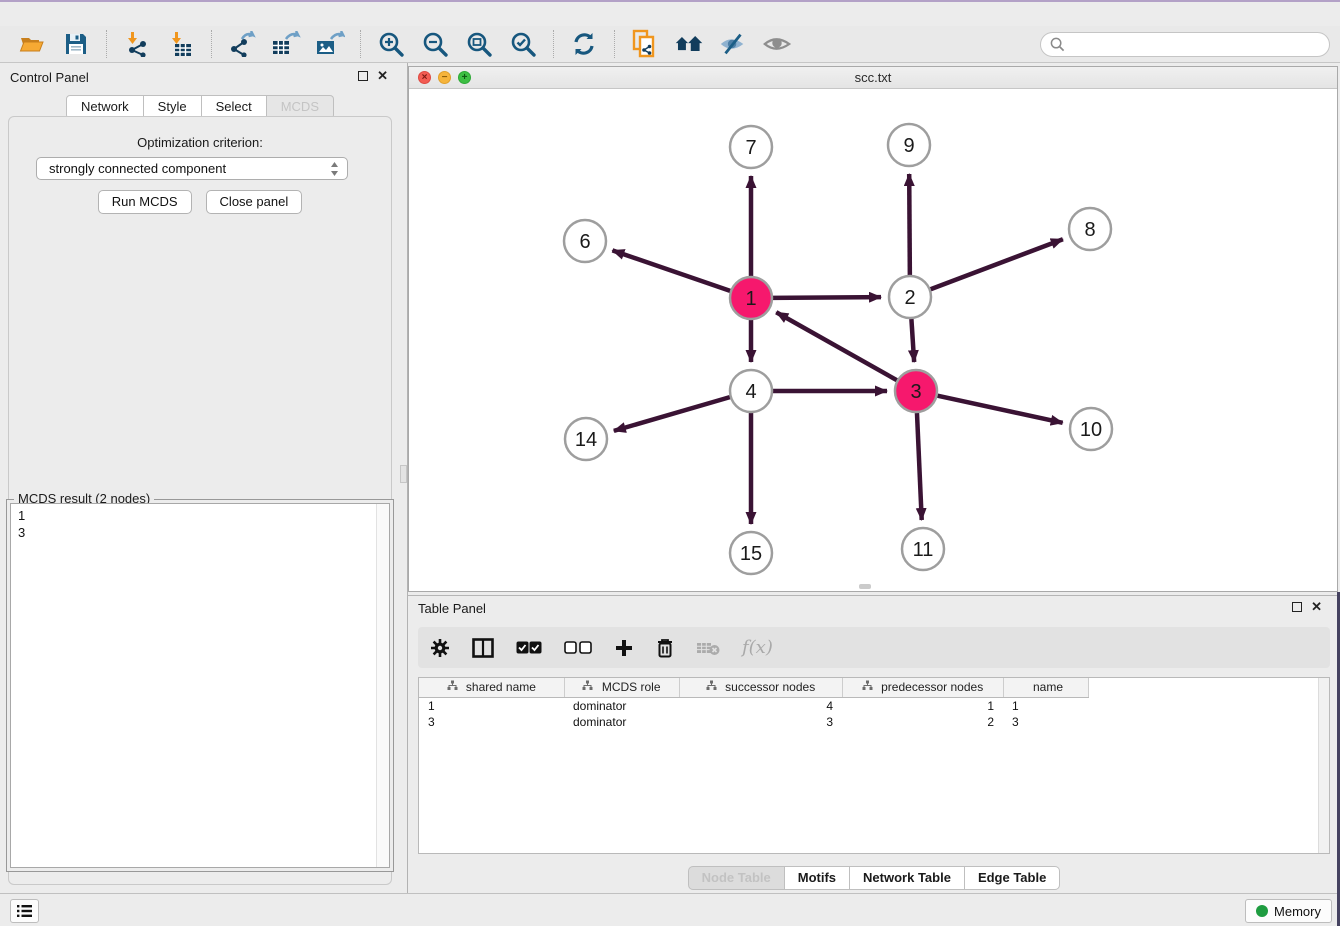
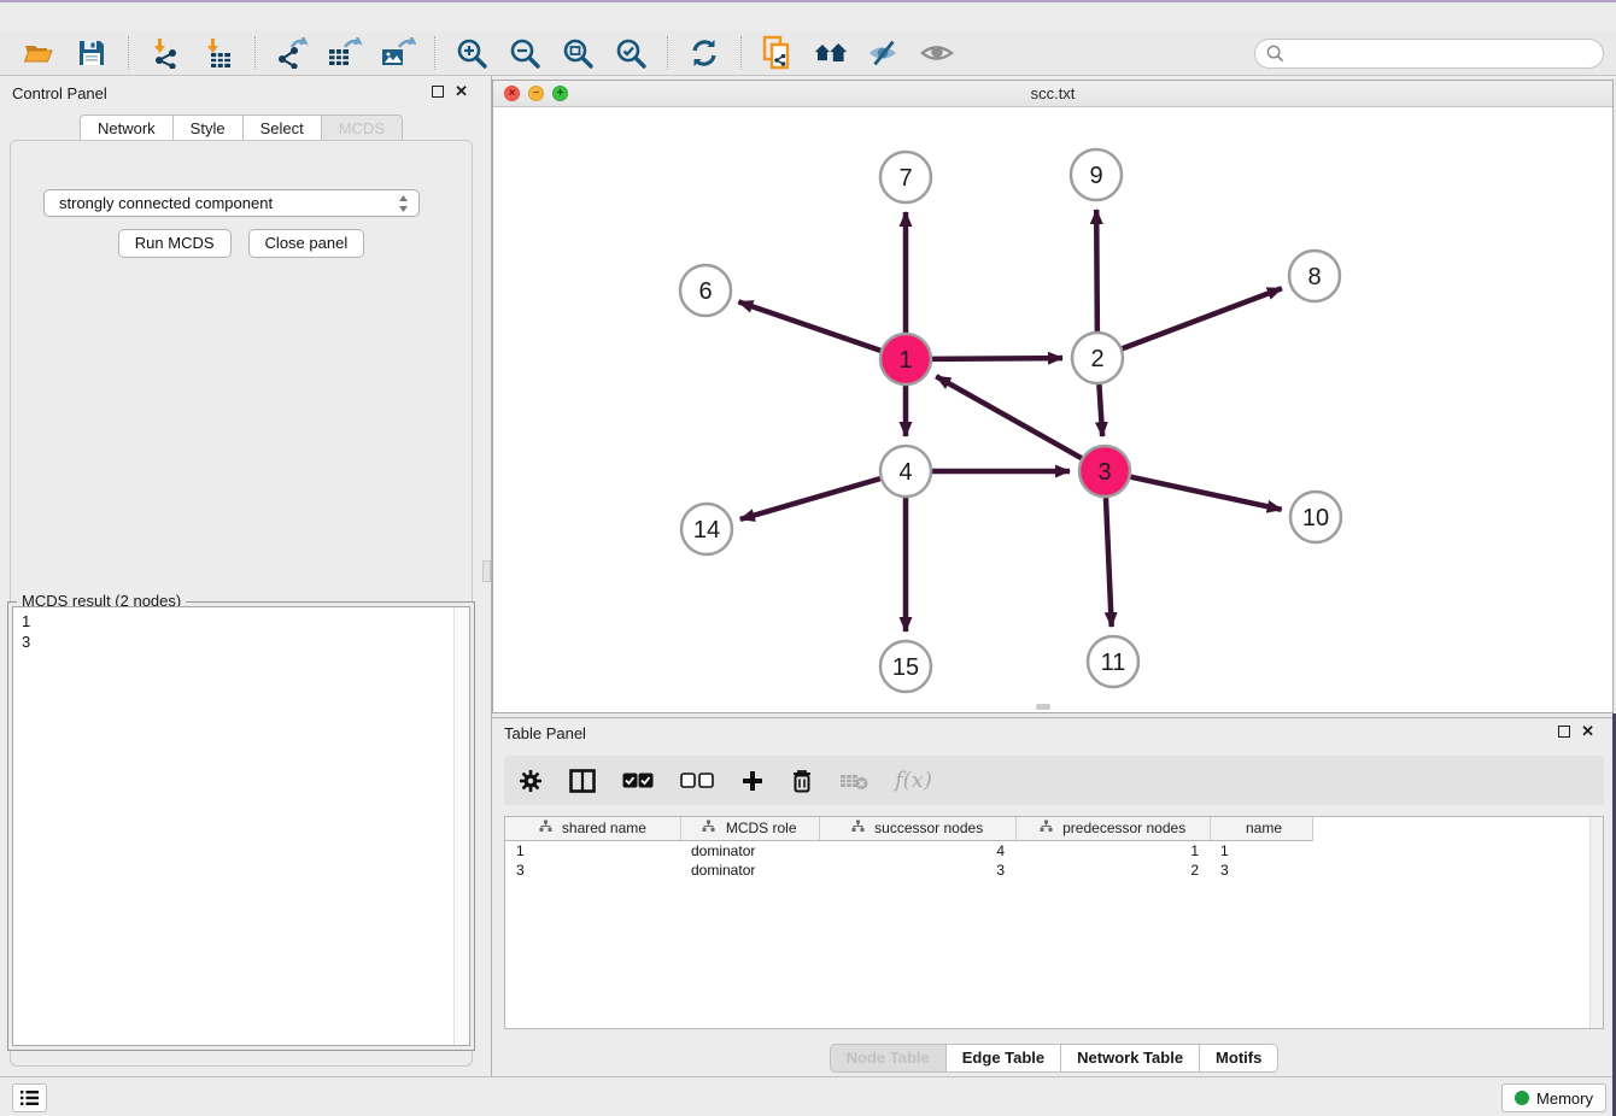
  Control Panel
  ✕
  Network
  Style
  Select
  MCDS
- Optimization criterion:
  strongly connected component
  Run MCDS
  Close panel
  MCDS result (2 nodes)
  1
  3
  ×
  −
  +
  scc.txt
  7
  9
  6
  8
  1
  2
  4
  3
  14
  10
  15
  11
  Table Panel
  ✕
  f(x)
  shared name	MCDS role	successor nodes	predecessor nodes	name
  1	dominator	4	1	1
  3	dominator	3	2	3
  Node Table
- Motifs
+ Edge Table
  Network Table
- Edge Table
+ Motifs
  Memory
